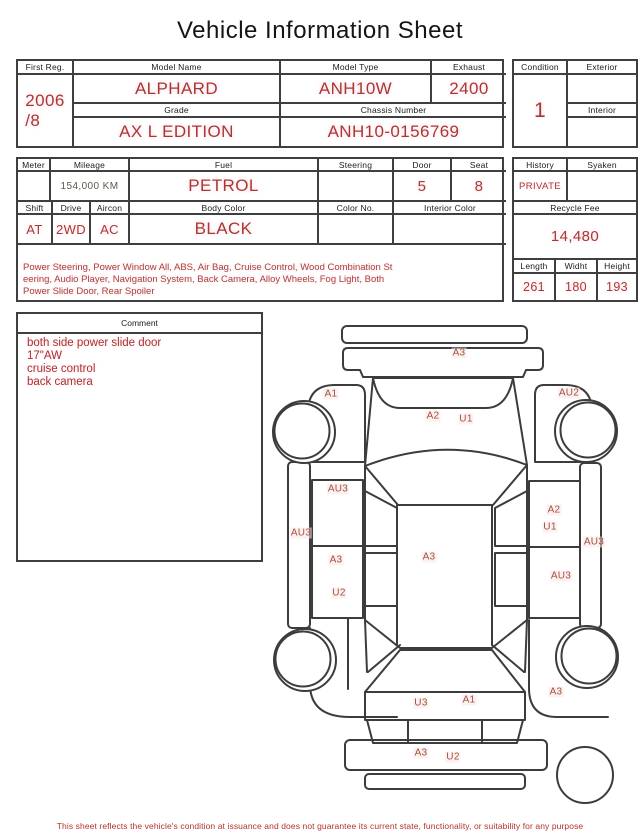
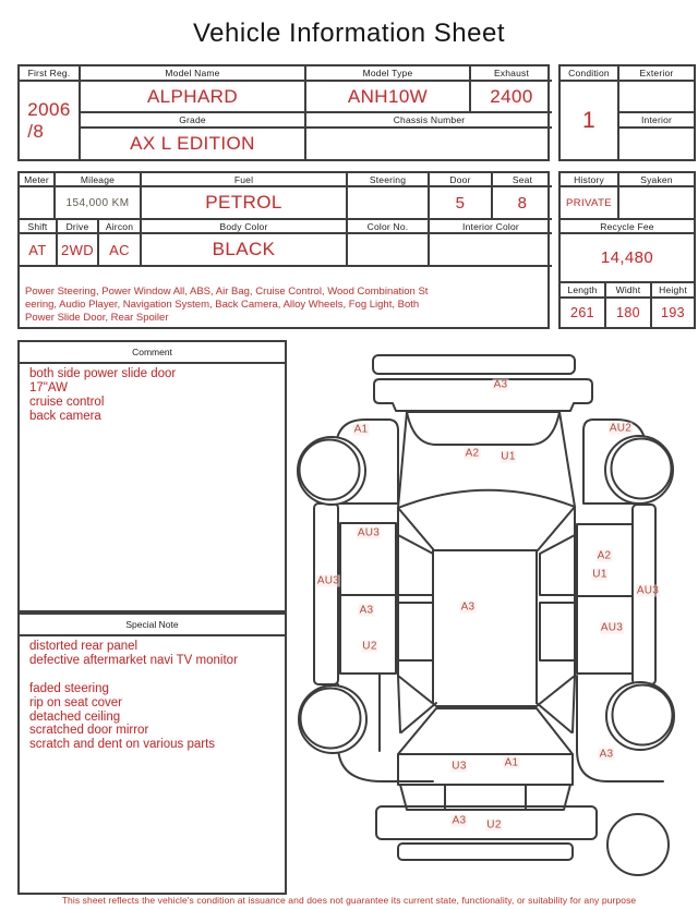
  Vehicle Information Sheet
  First Reg.
  Model Name
  Model Type
  Exhaust
  2006
  /8
  ALPHARD
  ANH10W
  2400
  Grade
  Chassis Number
  AX L EDITION
- ANH10-0156769
  Condition
  Exterior
  1
  Interior
  Meter
  Mileage
  Fuel
  Steering
  Door
  Seat
  154,000 KM
  PETROL
  5
  8
  Shift
  Drive
  Aircon
  Body Color
  Color No.
  Interior Color
  AT
  2WD
  AC
  BLACK
  Power Steering, Power Window All, ABS, Air Bag, Cruise Control, Wood Combination St
  eering, Audio Player, Navigation System, Back Camera, Alloy Wheels, Fog Light, Both
  Power Slide Door, Rear Spoiler
  History
  Syaken
  PRIVATE
  Recycle Fee
  14,480
  Length
  Widht
  Height
  261
  180
  193
  Comment
  both side power slide door
  17"AW
  cruise control
  back camera
+ Special Note
+ distorted rear panel
+ defective aftermarket navi TV monitor
+ faded steering
+ rip on seat cover
+ detached ceiling
+ scratched door mirror
+ scratch and dent on various parts
  A3
  A1
  AU2
  A2
  U1
  AU3
  AU3
  A2
  U1
  AU3
  A3
  A3
  AU3
  U2
  U3
  A1
  A3
  A3
  U2
  This sheet reflects the vehicle's condition at issuance and does not guarantee its current state, functionality, or suitability for any purpose
